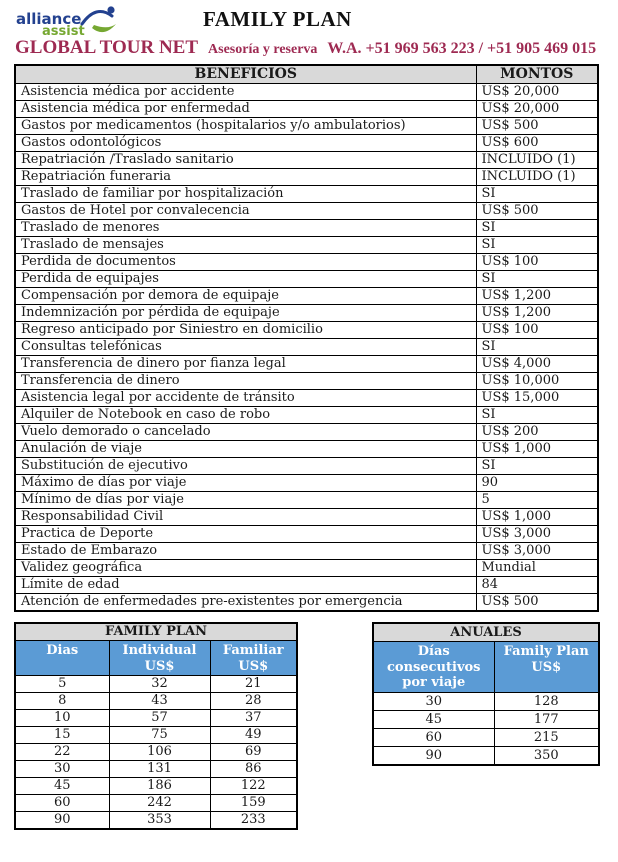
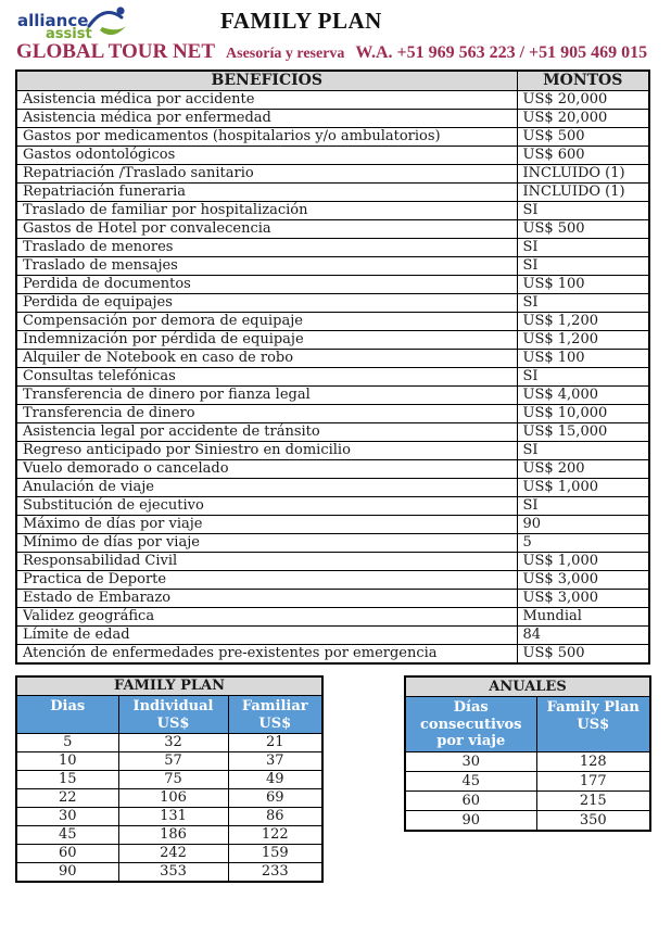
  alliance
  assist
  FAMILY PLAN
  GLOBAL TOUR NET
  Asesoría y reserva
  W.A. +51 969 563 223 / +51 905 469 015
  BENEFICIOS	MONTOS
  Asistencia médica por accidente	US$ 20,000
  Asistencia médica por enfermedad	US$ 20,000
  Gastos por medicamentos (hospitalarios y/o ambulatorios)	US$ 500
  Gastos odontológicos	US$ 600
  Repatriación /Traslado sanitario	INCLUIDO (1)
  Repatriación funeraria	INCLUIDO (1)
  Traslado de familiar por hospitalización	SI
  Gastos de Hotel por convalecencia	US$ 500
  Traslado de menores	SI
  Traslado de mensajes	SI
  Perdida de documentos	US$ 100
  Perdida de equipajes	SI
  Compensación por demora de equipaje	US$ 1,200
  Indemnización por pérdida de equipaje	US$ 1,200
- Regreso anticipado por Siniestro en domicilio	US$ 100
+ Alquiler de Notebook en caso de robo	US$ 100
  Consultas telefónicas	SI
  Transferencia de dinero por fianza legal	US$ 4,000
  Transferencia de dinero	US$ 10,000
  Asistencia legal por accidente de tránsito	US$ 15,000
- Alquiler de Notebook en caso de robo	SI
+ Regreso anticipado por Siniestro en domicilio	SI
  Vuelo demorado o cancelado	US$ 200
  Anulación de viaje	US$ 1,000
  Substitución de ejecutivo	SI
  Máximo de días por viaje	90
  Mínimo de días por viaje	5
  Responsabilidad Civil	US$ 1,000
  Practica de Deporte	US$ 3,000
  Estado de Embarazo	US$ 3,000
  Validez geográfica	Mundial
  Límite de edad	84
  Atención de enfermedades pre-existentes por emergencia	US$ 500
  FAMILY PLAN
  Dias	Individual US$	Familiar US$
  5	32	21
- 8	43	28
  10	57	37
  15	75	49
  22	106	69
  30	131	86
  45	186	122
  60	242	159
  90	353	233
  ANUALES
  Días consecutivos por viaje	Family Plan US$
  30	128
  45	177
  60	215
  90	350
